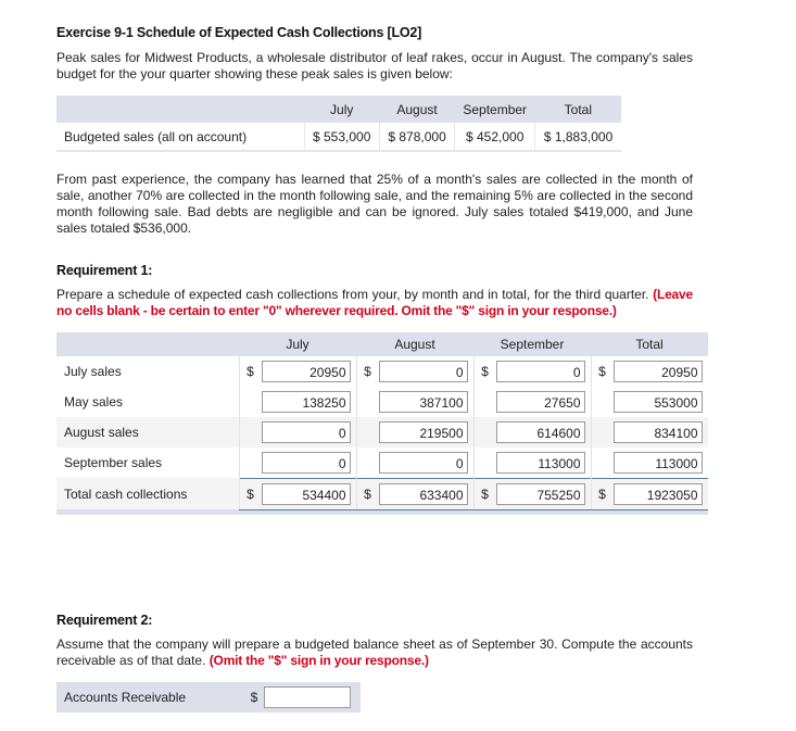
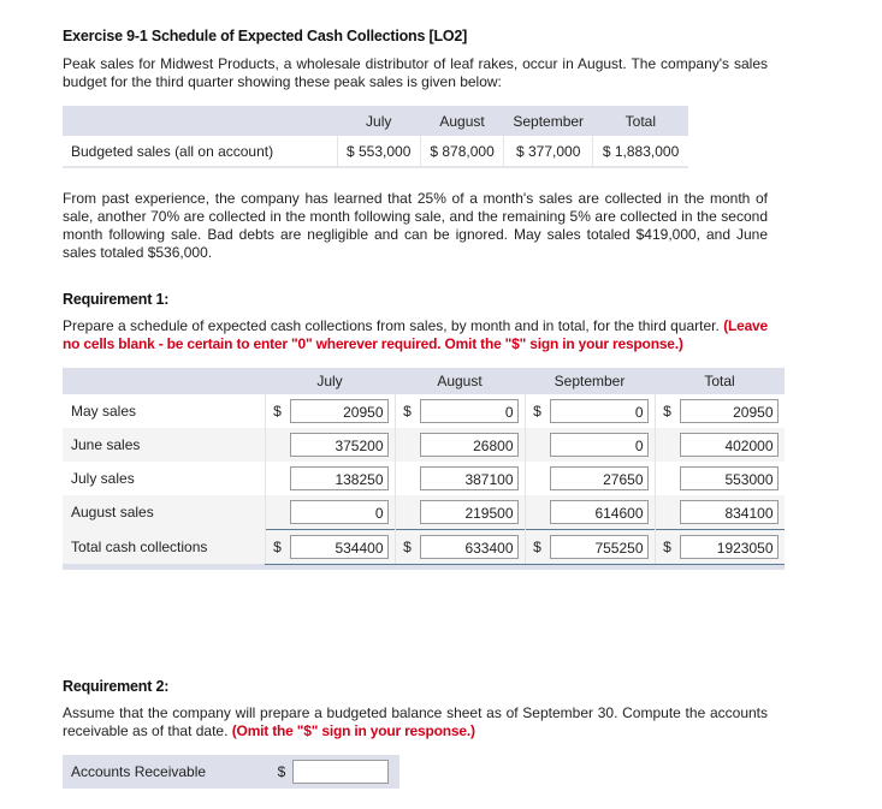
  Exercise 9-1 Schedule of Expected Cash Collections [LO2]
- Peak sales for Midwest Products, a wholesale distributor of leaf rakes, occur in August. The company's sales budget for the your quarter showing these peak sales is given below:
+ Peak sales for Midwest Products, a wholesale distributor of leaf rakes, occur in August. The company's sales budget for the third quarter showing these peak sales is given below:
  	July	August	September	Total
- Budgeted sales (all on account)	$ 553,000	$ 878,000	$ 452,000	$ 1,883,000
+ Budgeted sales (all on account)	$ 553,000	$ 878,000	$ 377,000	$ 1,883,000
- From past experience, the company has learned that 25% of a month's sales are collected in the month of sale, another 70% are collected in the month following sale, and the remaining 5% are collected in the second month following sale. Bad debts are negligible and can be ignored. July sales totaled $419,000, and June sales totaled $536,000.
+ From past experience, the company has learned that 25% of a month's sales are collected in the month of sale, another 70% are collected in the month following sale, and the remaining 5% are collected in the second month following sale. Bad debts are negligible and can be ignored. May sales totaled $419,000, and June sales totaled $536,000.
  Requirement 1:
- Prepare a schedule of expected cash collections from your, by month and in total, for the third quarter. (Leave no cells blank - be certain to enter "0" wherever required. Omit the "$" sign in your response.)
+ Prepare a schedule of expected cash collections from sales, by month and in total, for the third quarter. (Leave no cells blank - be certain to enter "0" wherever required. Omit the "$" sign in your response.)
  	July	August	September	Total
- July sales	$ 20950	$ 0	$ 0	$ 20950
+ May sales	$ 20950	$ 0	$ 0	$ 20950
+ June sales	375200	26800	0	402000
- May sales	138250	387100	27650	553000
+ July sales	138250	387100	27650	553000
  August sales	0	219500	614600	834100
- September sales	0	0	113000	113000
  Total cash collections	$ 534400	$ 633400	$ 755250	$ 1923050
  Requirement 2:
  Assume that the company will prepare a budgeted balance sheet as of September 30. Compute the accounts receivable as of that date. (Omit the "$" sign in your response.)
  Accounts Receivable
  $
